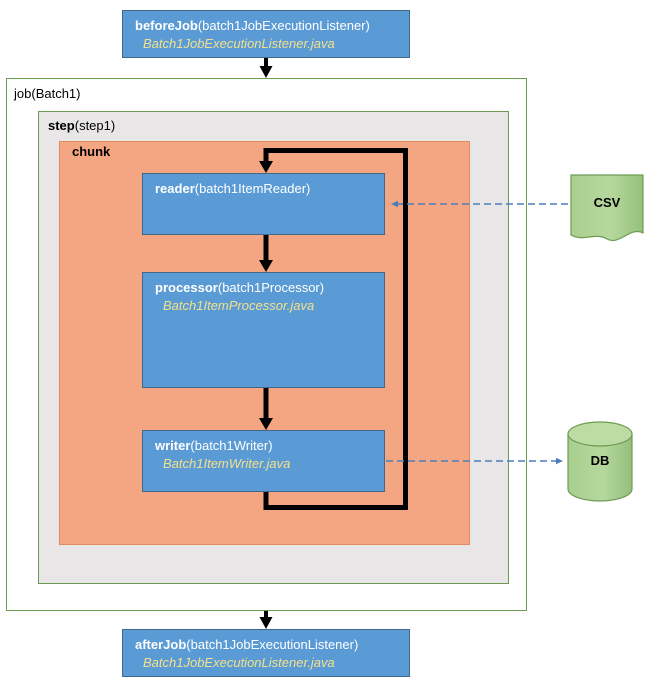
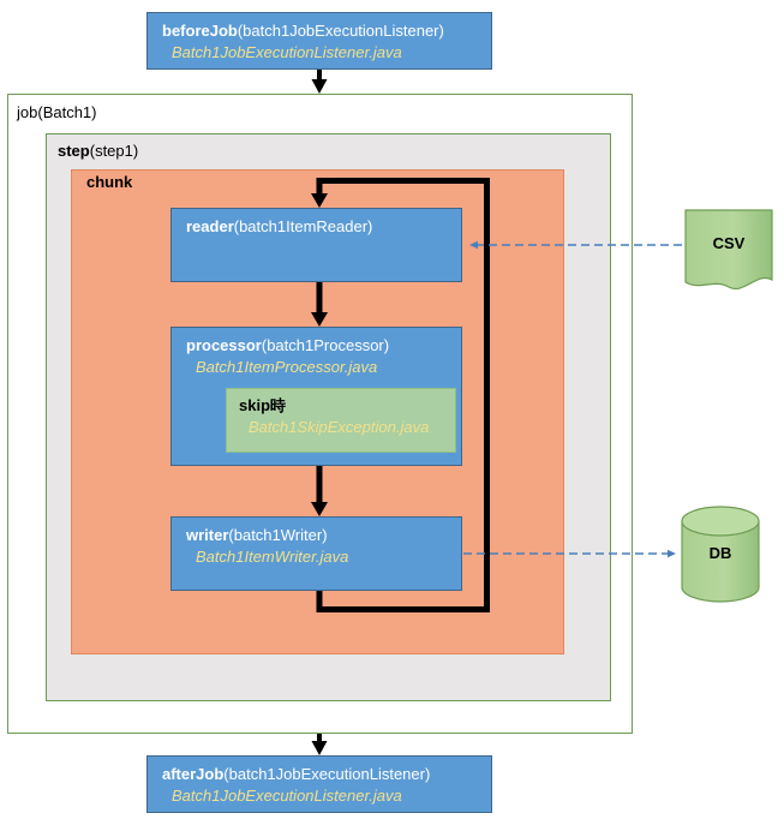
  beforeJob(batch1JobExecutionListener)
  Batch1JobExecutionListener.java
  job(Batch1)
  step(step1)
  chunk
  reader(batch1ItemReader)
  processor(batch1Processor)
  Batch1ItemProcessor.java
+ skip時
+ Batch1SkipException.java
  writer(batch1Writer)
  Batch1ItemWriter.java
  afterJob(batch1JobExecutionListener)
  Batch1JobExecutionListener.java
  CSV
  DB
